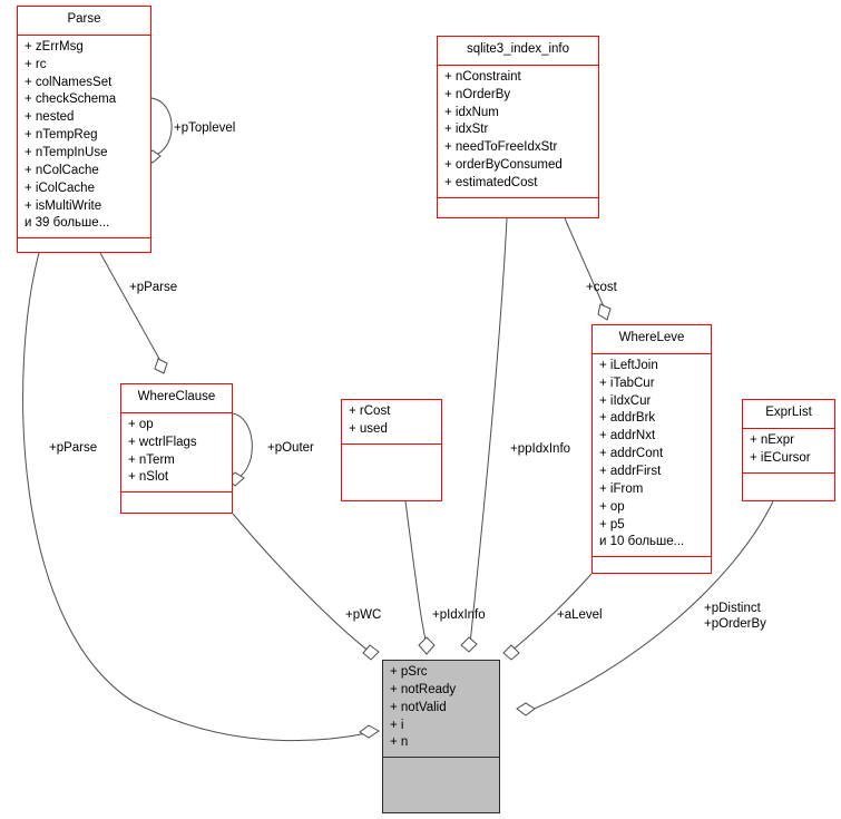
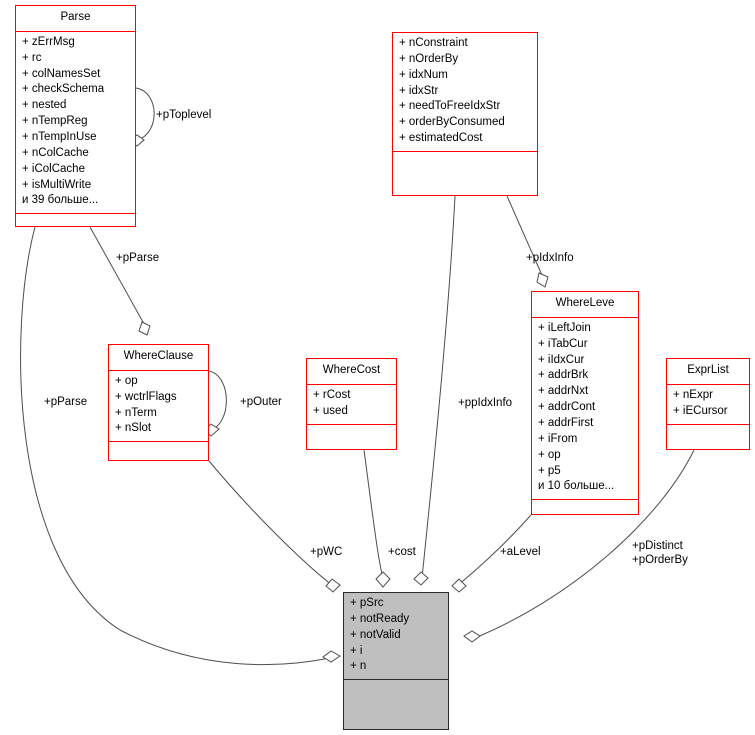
  Parse
  + zErrMsg
  + rc
  + colNamesSet
  + checkSchema
  + nested
  + nTempReg
  + nTempInUse
  + nColCache
  + iColCache
  + isMultiWrite
  и 39 больше...
- sqlite3_index_info
  + nConstraint
  + nOrderBy
  + idxNum
  + idxStr
  + needToFreeIdxStr
  + orderByConsumed
  + estimatedCost
  WhereLeve
  + iLeftJoin
  + iTabCur
  + iIdxCur
  + addrBrk
  + addrNxt
  + addrCont
  + addrFirst
  + iFrom
  + op
  + p5
  и 10 больше...
  WhereClause
  + op
  + wctrlFlags
  + nTerm
  + nSlot
+ WhereCost
  + rCost
  + used
  ExprList
  + nExpr
  + iECursor
  + pSrc
  + notReady
  + notValid
  + i
  + n
  +pToplevel
  +pParse
- +cost
+ +pIdxInfo
  +pParse
  +pOuter
  +ppIdxInfo
  +pWC
- +pIdxInfo
+ +cost
  +aLevel
  +pDistinct
  +pOrderBy
